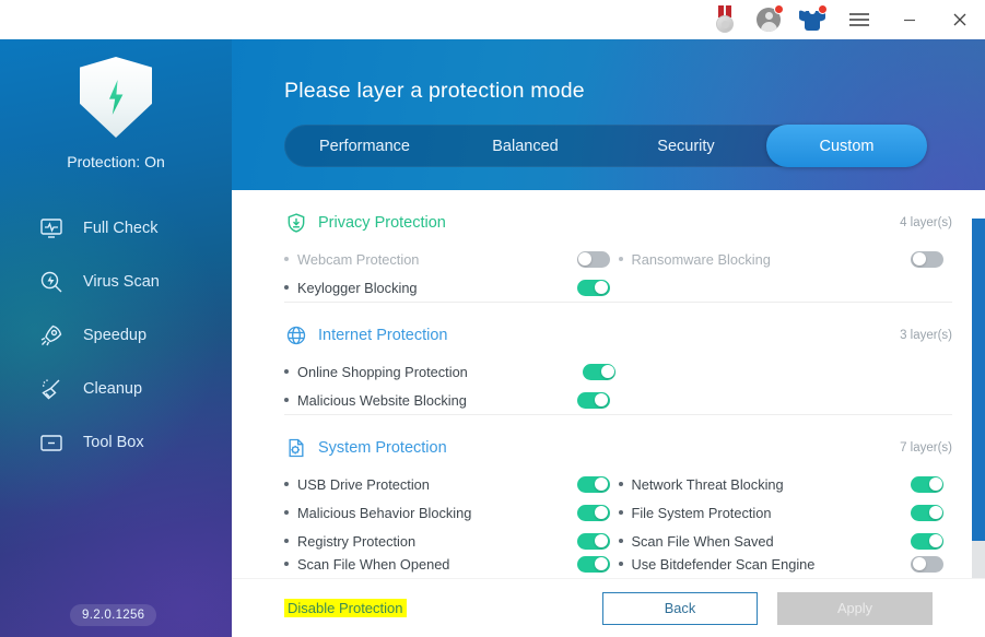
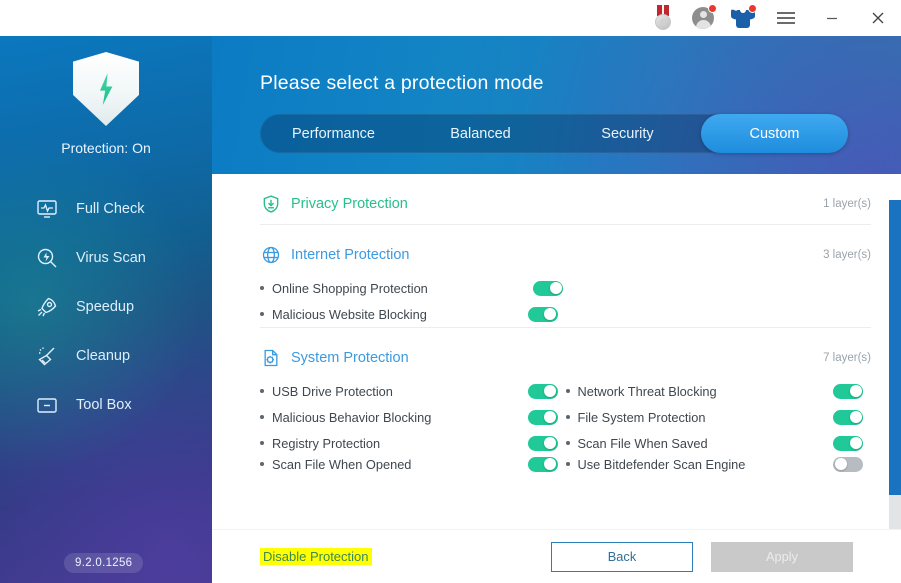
  Protection: On
  Full Check
  Virus Scan
  Speedup
  Cleanup
  Tool Box
  9.2.0.1256
- Please layer a protection mode
+ Please select a protection mode
  Performance
  Balanced
  Security
  Custom
  Privacy Protection
- 4 layer(s)
+ 1 layer(s)
- Webcam Protection
- Ransomware Blocking
- Keylogger Blocking
  Internet Protection
  3 layer(s)
  Online Shopping Protection
  Malicious Website Blocking
  System Protection
  7 layer(s)
  USB Drive Protection
  Network Threat Blocking
  Malicious Behavior Blocking
  File System Protection
  Registry Protection
  Scan File When Saved
  Scan File When Opened
  Use Bitdefender Scan Engine
  Disable Protection
  Back
  Apply
